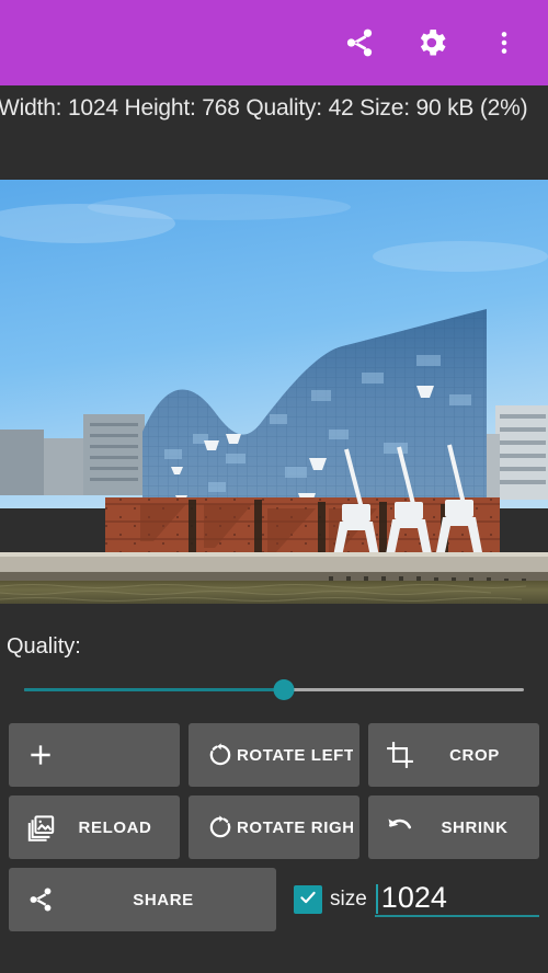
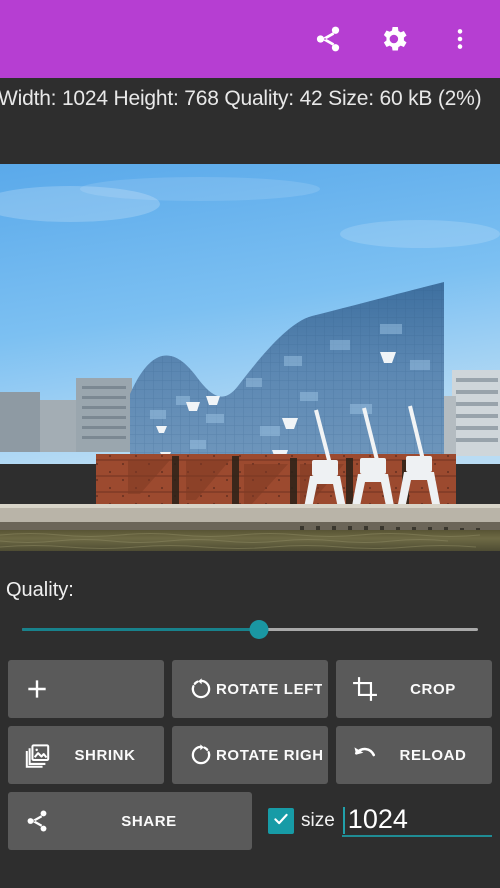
- Width: 1024 Height: 768 Quality: 42 Size: 90 kB (2%)
+ Width: 1024 Height: 768 Quality: 42 Size: 60 kB (2%)
  Quality:
  ROTATE LEFT
  CROP
- RELOAD
+ SHRINK
  ROTATE RIGH
- SHRINK
+ RELOAD
  SHARE
  size
  1024
